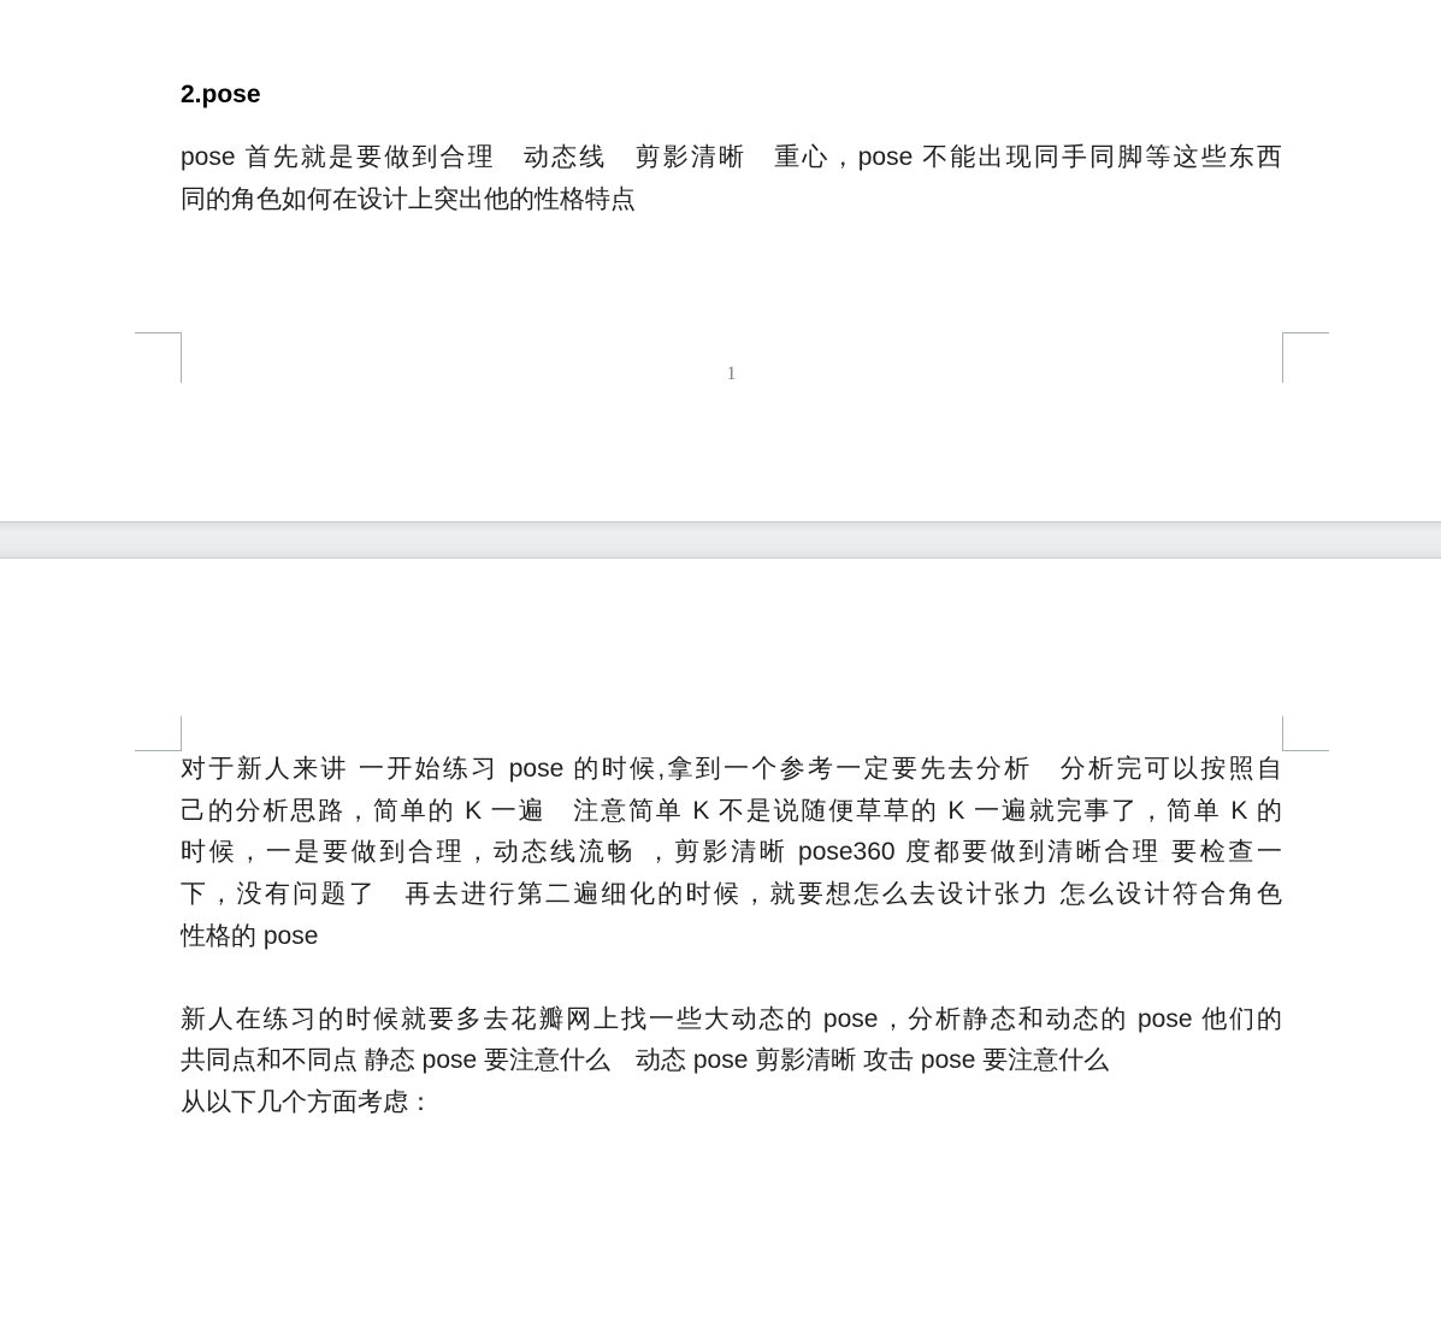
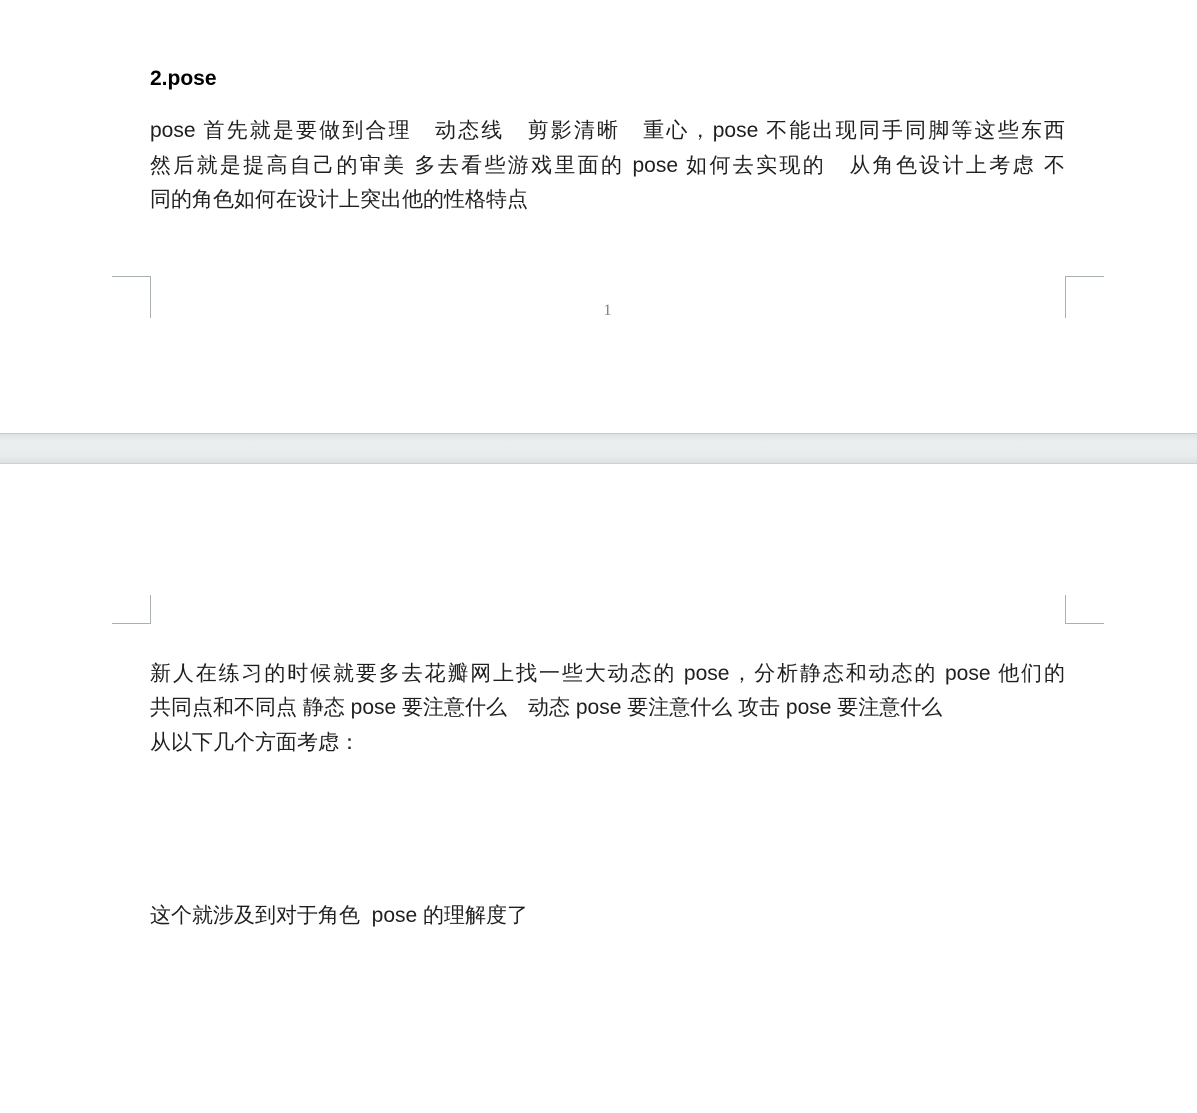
  2.pose
  pose 首先就是要做到合理 动态线 剪影清晰 重心，pose 不能出现同手同脚等这些东西
+ 然后就是提高自己的审美 多去看些游戏里面的 pose 如何去实现的 从角色设计上考虑 不
  同的角色如何在设计上突出他的性格特点
  1
- 对于新人来讲 一开始练习 pose 的时候,拿到一个参考一定要先去分析 分析完可以按照自
- 己的分析思路，简单的 K 一遍 注意简单 K 不是说随便草草的 K 一遍就完事了，简单 K 的
- 时候，一是要做到合理，动态线流畅 ，剪影清晰 pose360 度都要做到清晰合理 要检查一
- 下，没有问题了 再去进行第二遍细化的时候，就要想怎么去设计张力 怎么设计符合角色
- 性格的 pose
  新人在练习的时候就要多去花瓣网上找一些大动态的 pose，分析静态和动态的 pose 他们的
- 共同点和不同点 静态 pose 要注意什么 动态 pose 剪影清晰 攻击 pose 要注意什么
+ 共同点和不同点 静态 pose 要注意什么 动态 pose 要注意什么 攻击 pose 要注意什么
  从以下几个方面考虑：
+ 这个就涉及到对于角色 pose 的理解度了
